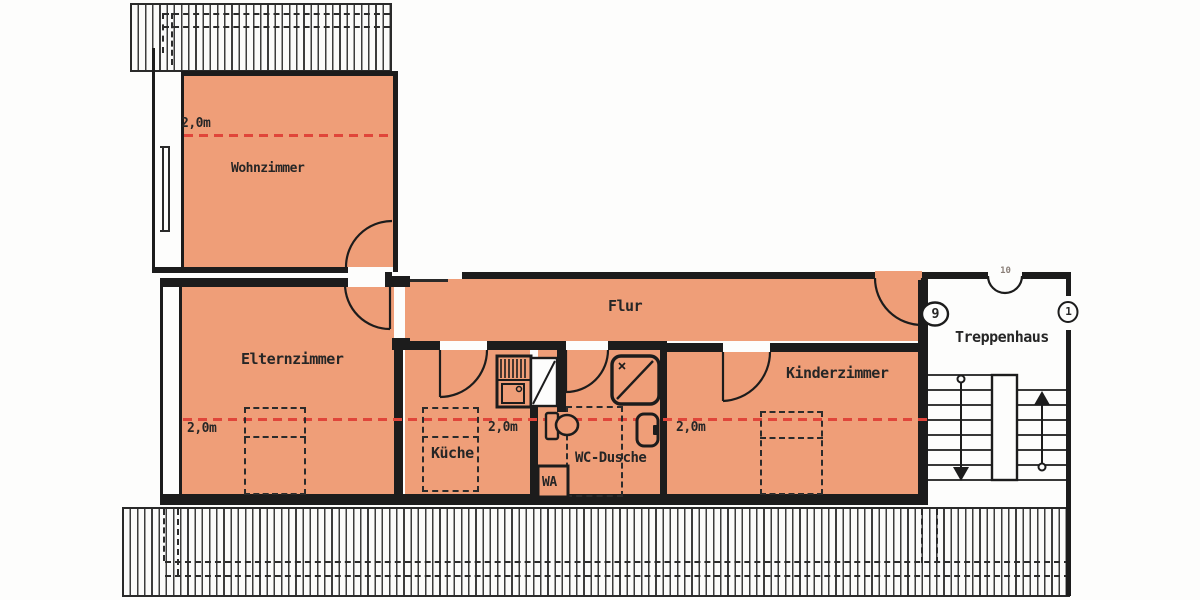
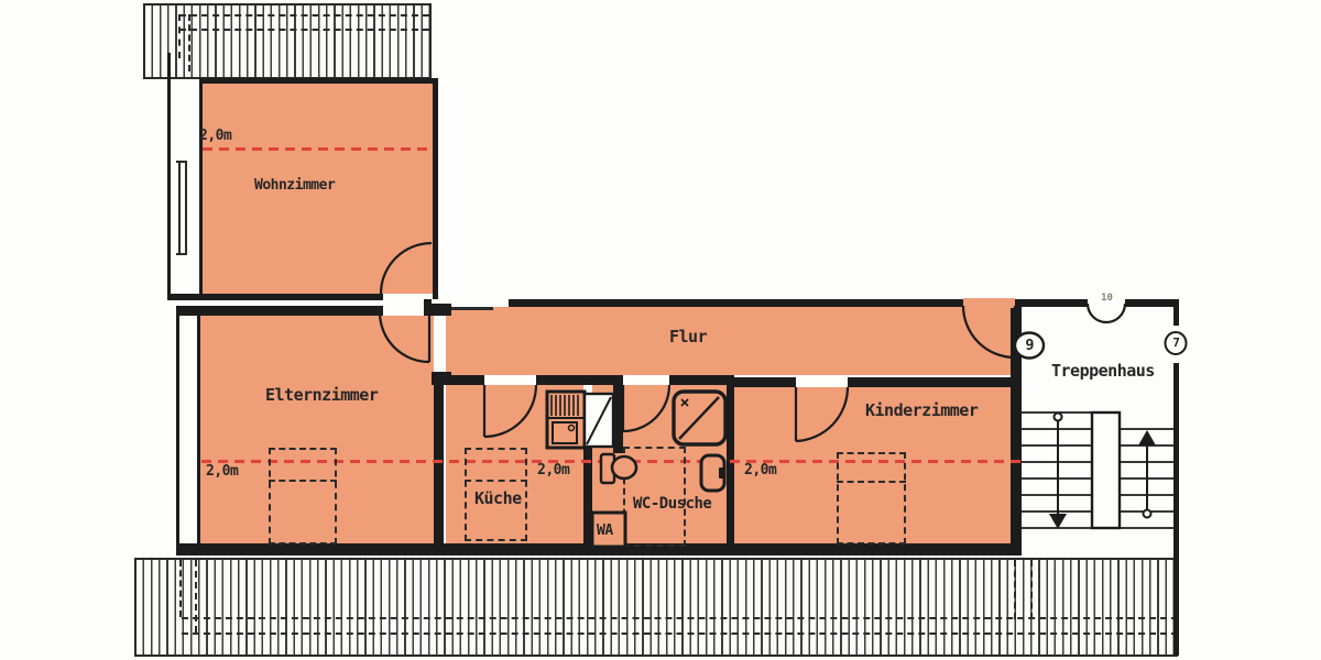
  Wohnzimmer
  Elternzimmer
  Flur
  Küche
  WC-Dusche
  WA
  Kinderzimmer
  Treppenhaus
  2,0m
  2,0m
  2,0m
  2,0m
  9
  10
- 1
+ 7
